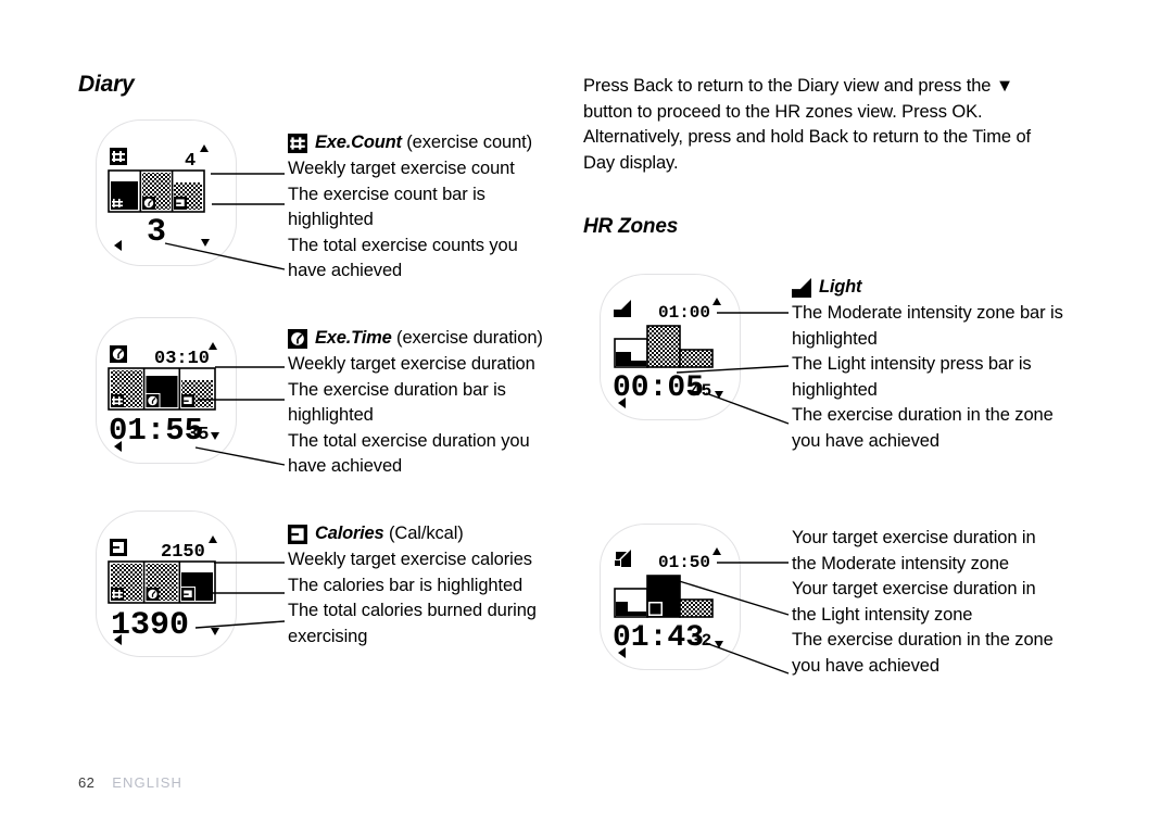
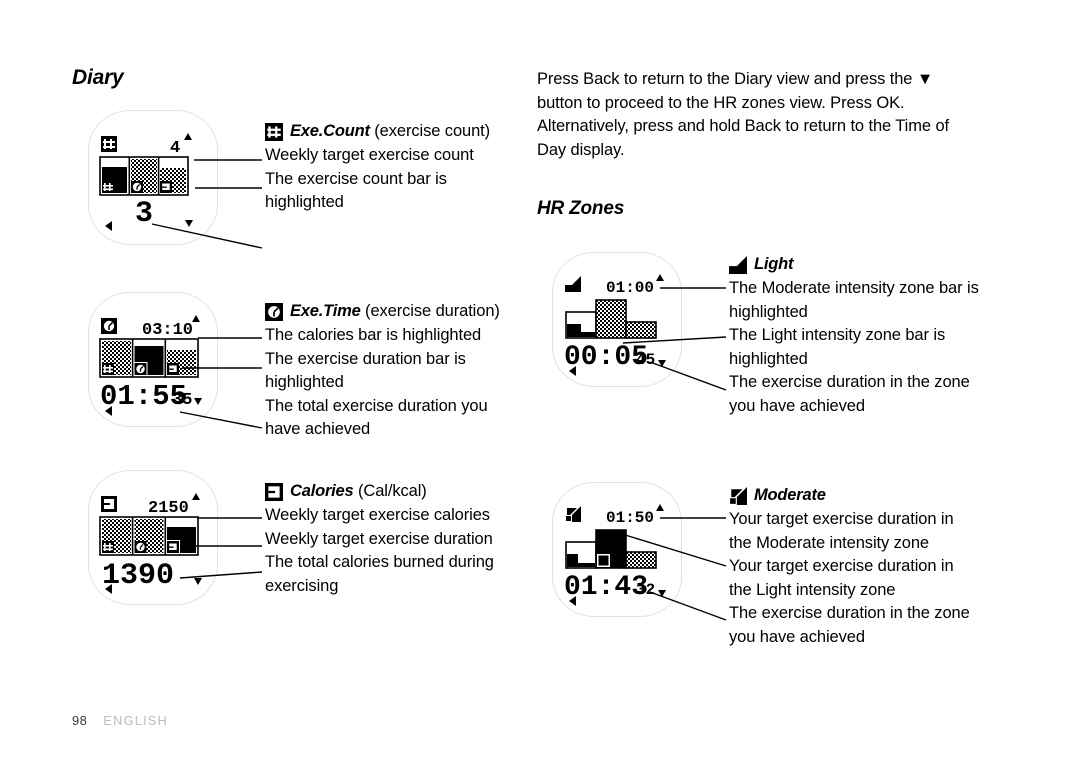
  Diary
  HR Zones
  Press Back to return to the Diary view and press the ▼ button to proceed to the HR zones view. Press OK. Alternatively, press and hold Back to return to the Time of Day display.
  4
  3
  03:10
  01:55
  35
  2150
  1390
  01:00
  00:05
  45
  01:50
  01:43
  32
  Exe.Count (exercise count)
  Weekly target exercise count
  The exercise count bar is highlighted
- The total exercise counts you have achieved
  Exe.Time (exercise duration)
- Weekly target exercise duration
+ The calories bar is highlighted
  The exercise duration bar is highlighted
  The total exercise duration you have achieved
  Calories (Cal/kcal)
  Weekly target exercise calories
- The calories bar is highlighted
+ Weekly target exercise duration
  The total calories burned during exercising
  Light
  The Moderate intensity zone bar is highlighted
- The Light intensity press bar is highlighted
+ The Light intensity zone bar is highlighted
  The exercise duration in the zone you have achieved
+ Moderate
  Your target exercise duration in the Moderate intensity zone
  Your target exercise duration in the Light intensity zone
  The exercise duration in the zone you have achieved
- 62
+ 98
  ENGLISH
